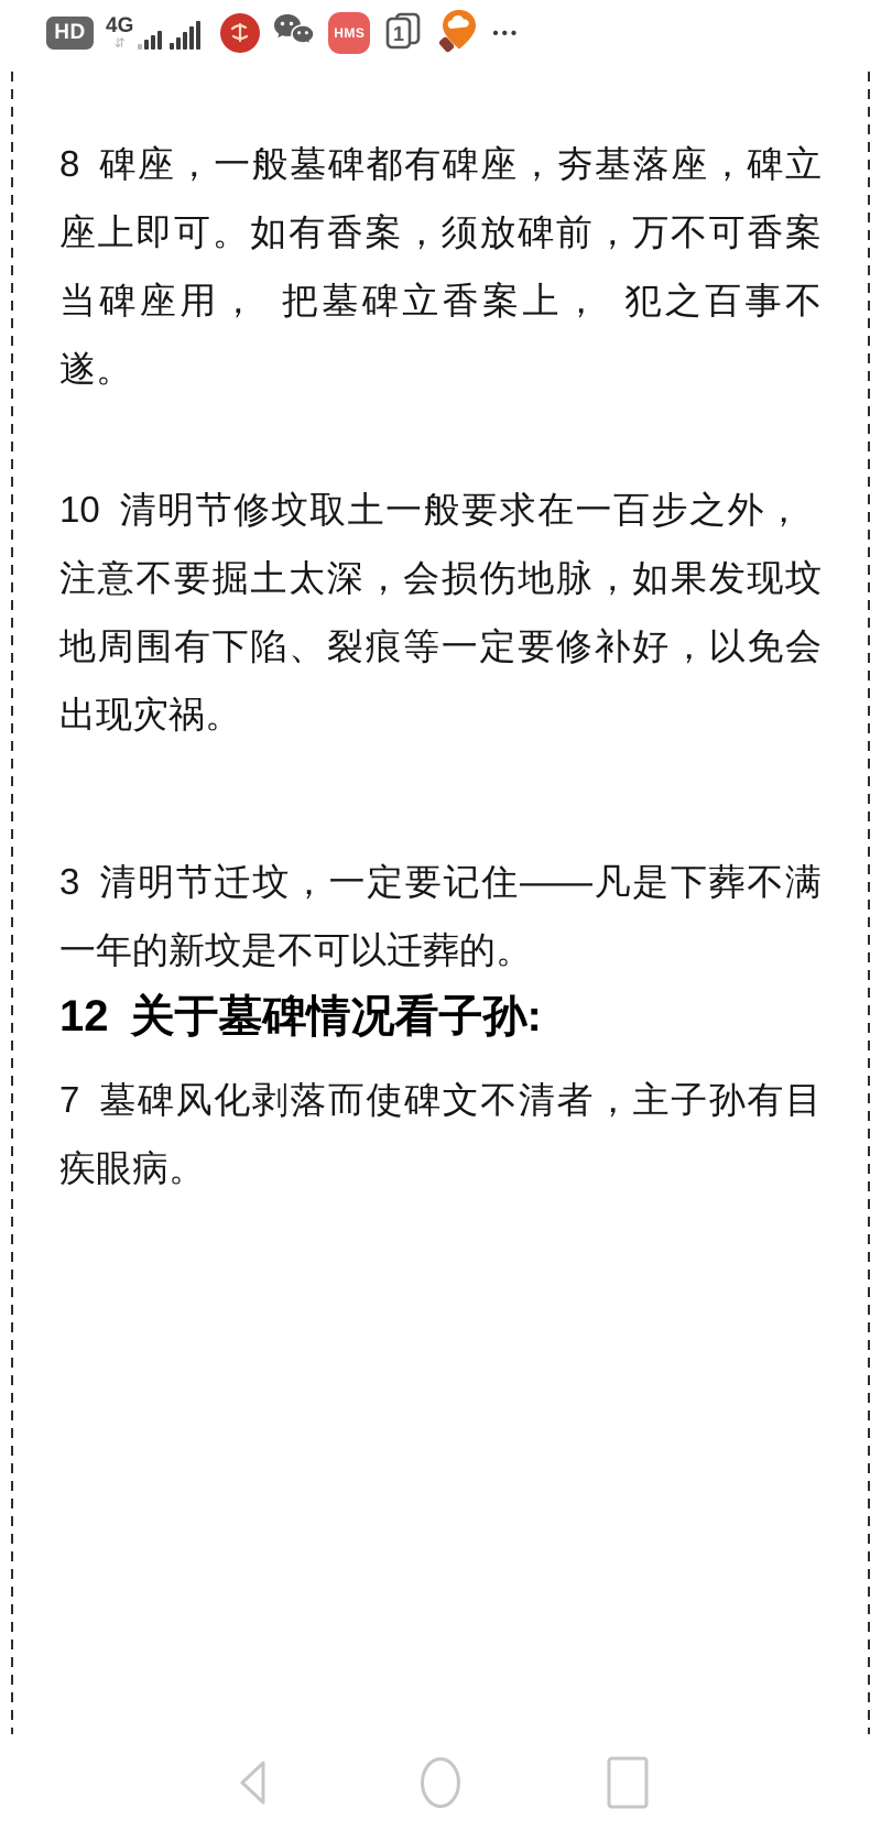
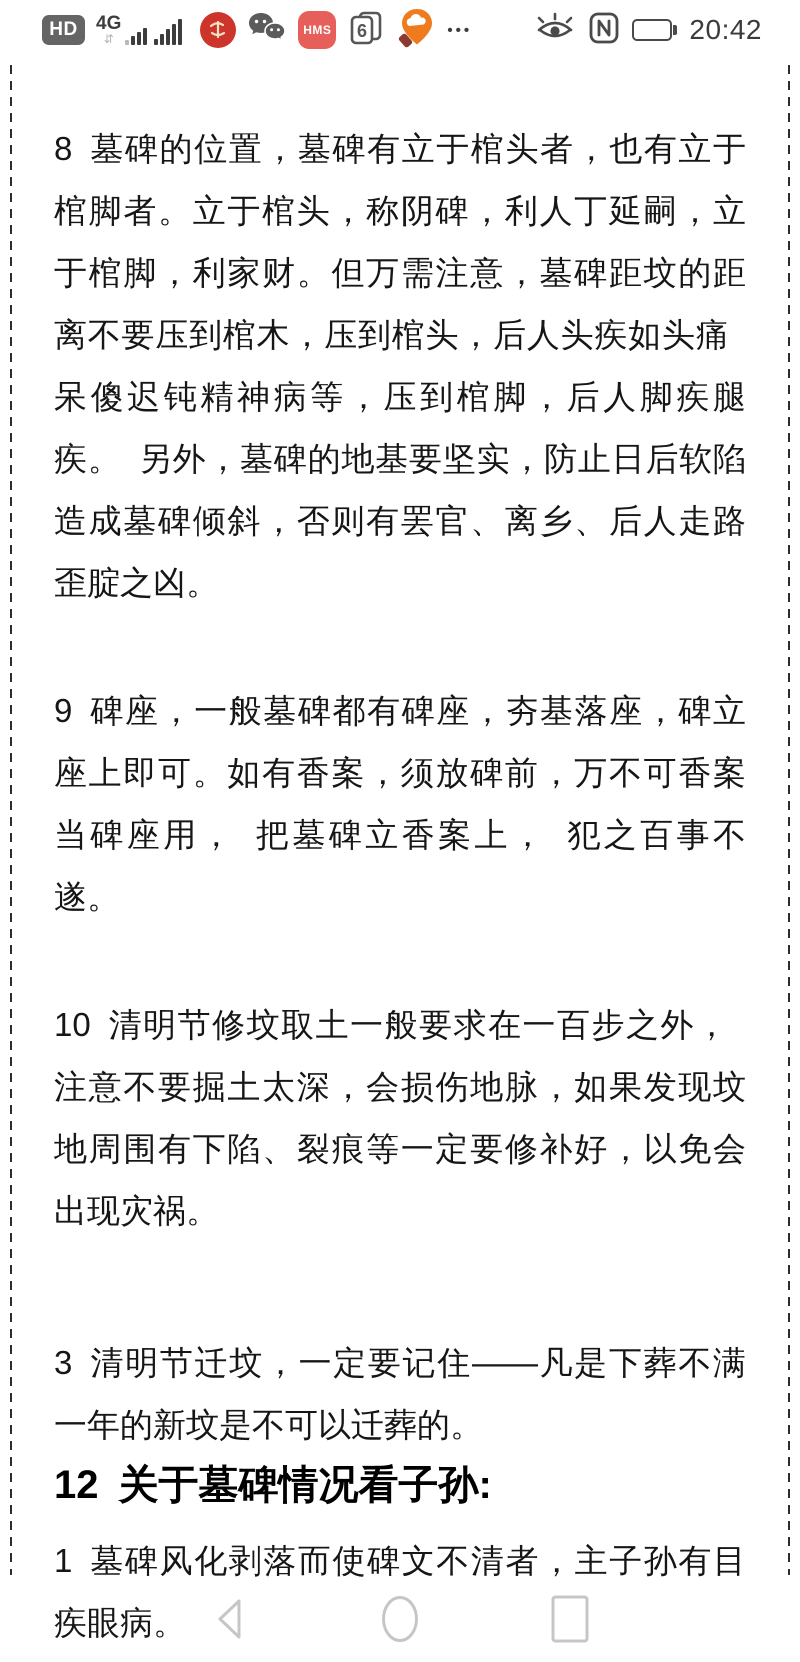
  HD
  4G
  ⇵
  HMS
- 1
+ 6
  •••
+ 20:42
+ 8 墓碑的位置，墓碑有立于棺头者，也有立于棺脚者。立于棺头，称阴碑，利人丁延嗣，立于棺脚，利家财。但万需注意，墓碑距坟的距离不要压到棺木，压到棺头，后人头疾如头痛 呆傻迟钝精神病等，压到棺脚，后人脚疾腿疾。 另外，墓碑的地基要坚实，防止日后软陷造成墓碑倾斜，否则有罢官、离乡、后人走路歪腚之凶。
- 8 碑座，一般墓碑都有碑座，夯基落座，碑立座上即可。如有香案，须放碑前，万不可香案当碑座用， 把墓碑立香案上， 犯之百事不遂。
+ 9 碑座，一般墓碑都有碑座，夯基落座，碑立座上即可。如有香案，须放碑前，万不可香案当碑座用， 把墓碑立香案上， 犯之百事不遂。
  10 清明节修坟取土一般要求在一百步之外， 注意不要掘土太深，会损伤地脉，如果发现坟地周围有下陷、裂痕等一定要修补好，以免会出现灾祸。
  3 清明节迁坟，一定要记住——凡是下葬不满一年的新坟是不可以迁葬的。
  12 关于墓碑情况看子孙:
- 7 墓碑风化剥落而使碑文不清者，主子孙有目疾眼病。
+ 1 墓碑风化剥落而使碑文不清者，主子孙有目疾眼病。
